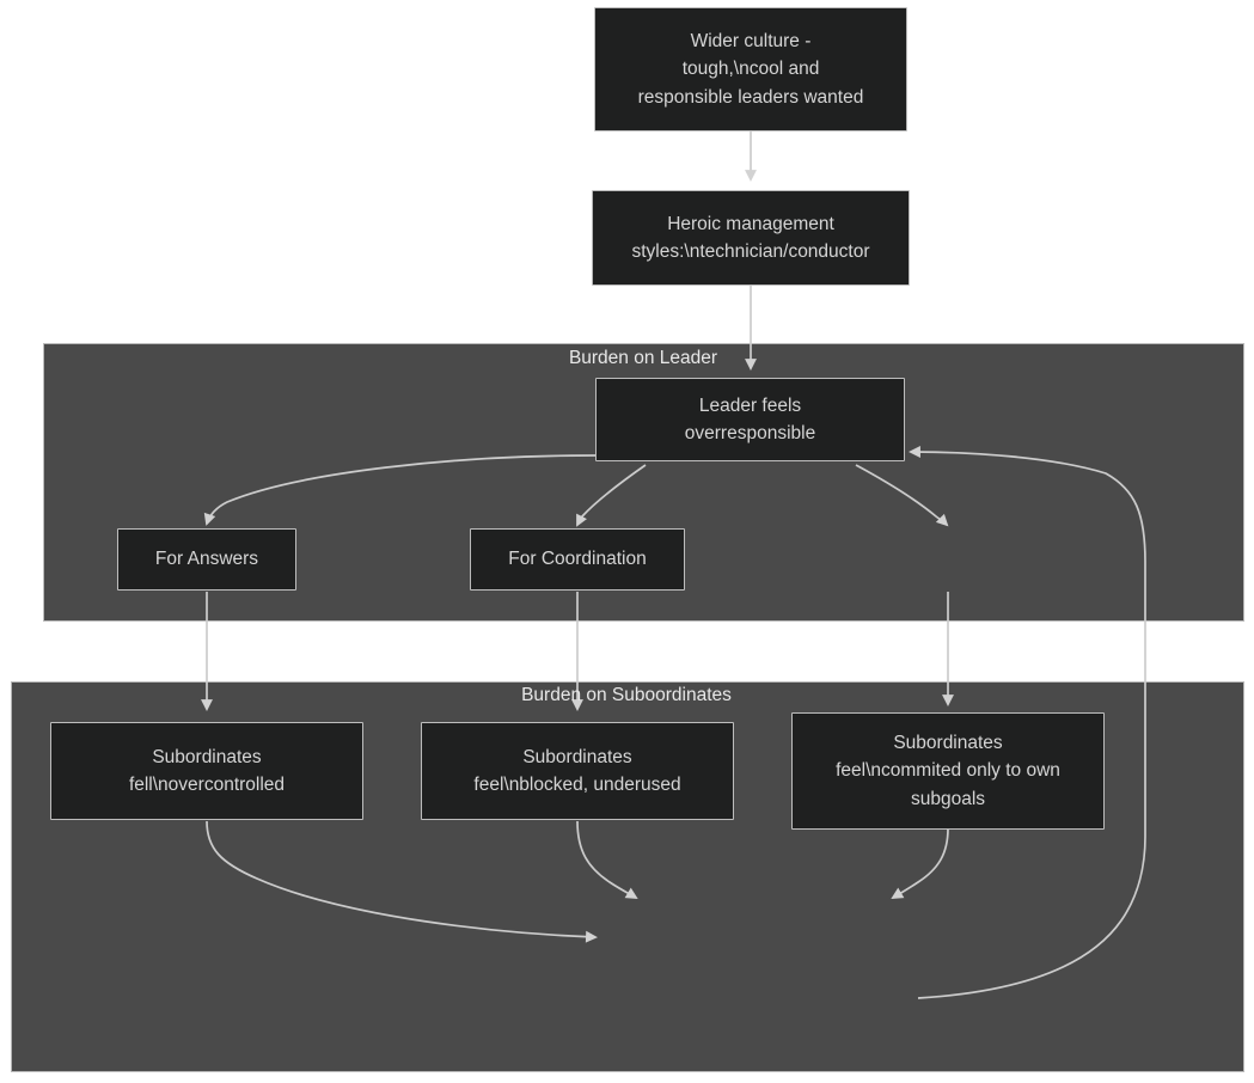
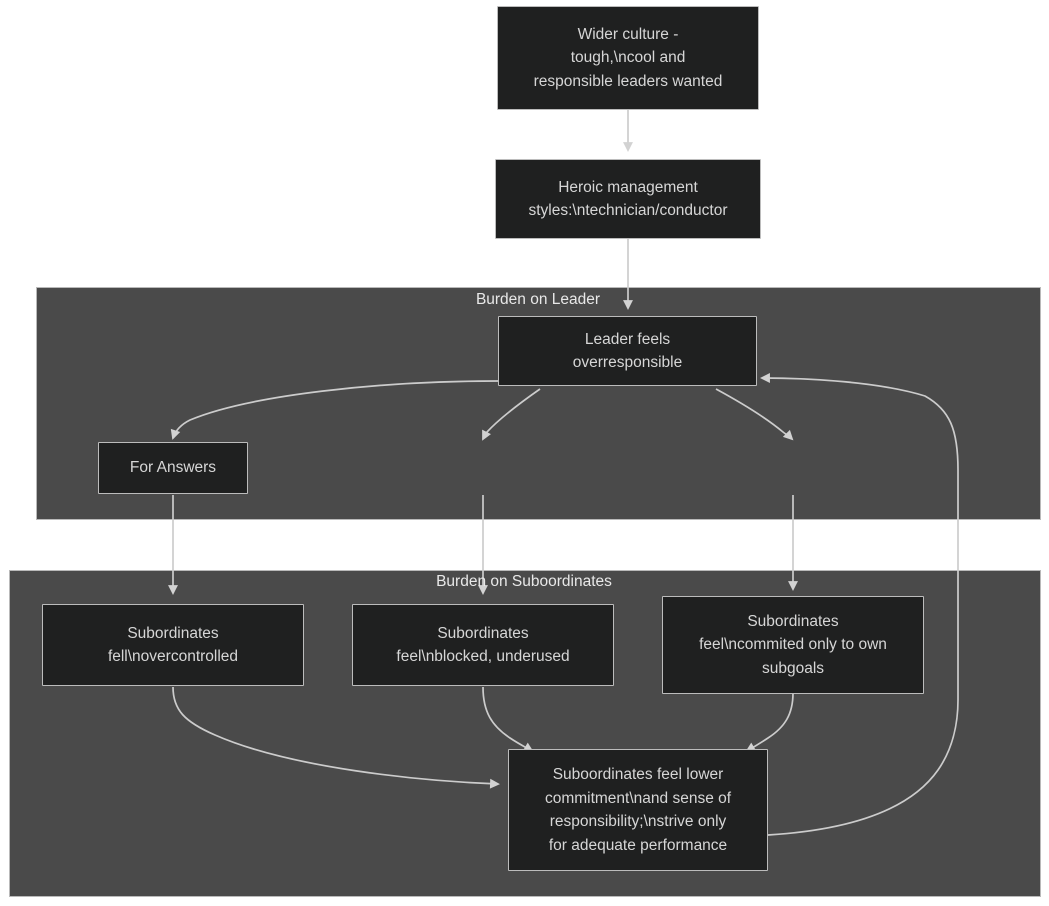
  Burden on Leader
  Burden on Suboordinates
  Wider culture -
  tough,\ncool and
  responsible leaders wanted
  Heroic management
  styles:\ntechnician/conductor
  Leader feels
  overresponsible
  For Answers
- For Coordination
  Subordinates
  fell\novercontrolled
  Subordinates
  feel\nblocked, underused
  Subordinates
  feel\ncommited only to own
  subgoals
+ Suboordinates feel lower
+ commitment\nand sense of
+ responsibility;\nstrive only
+ for adequate performance
